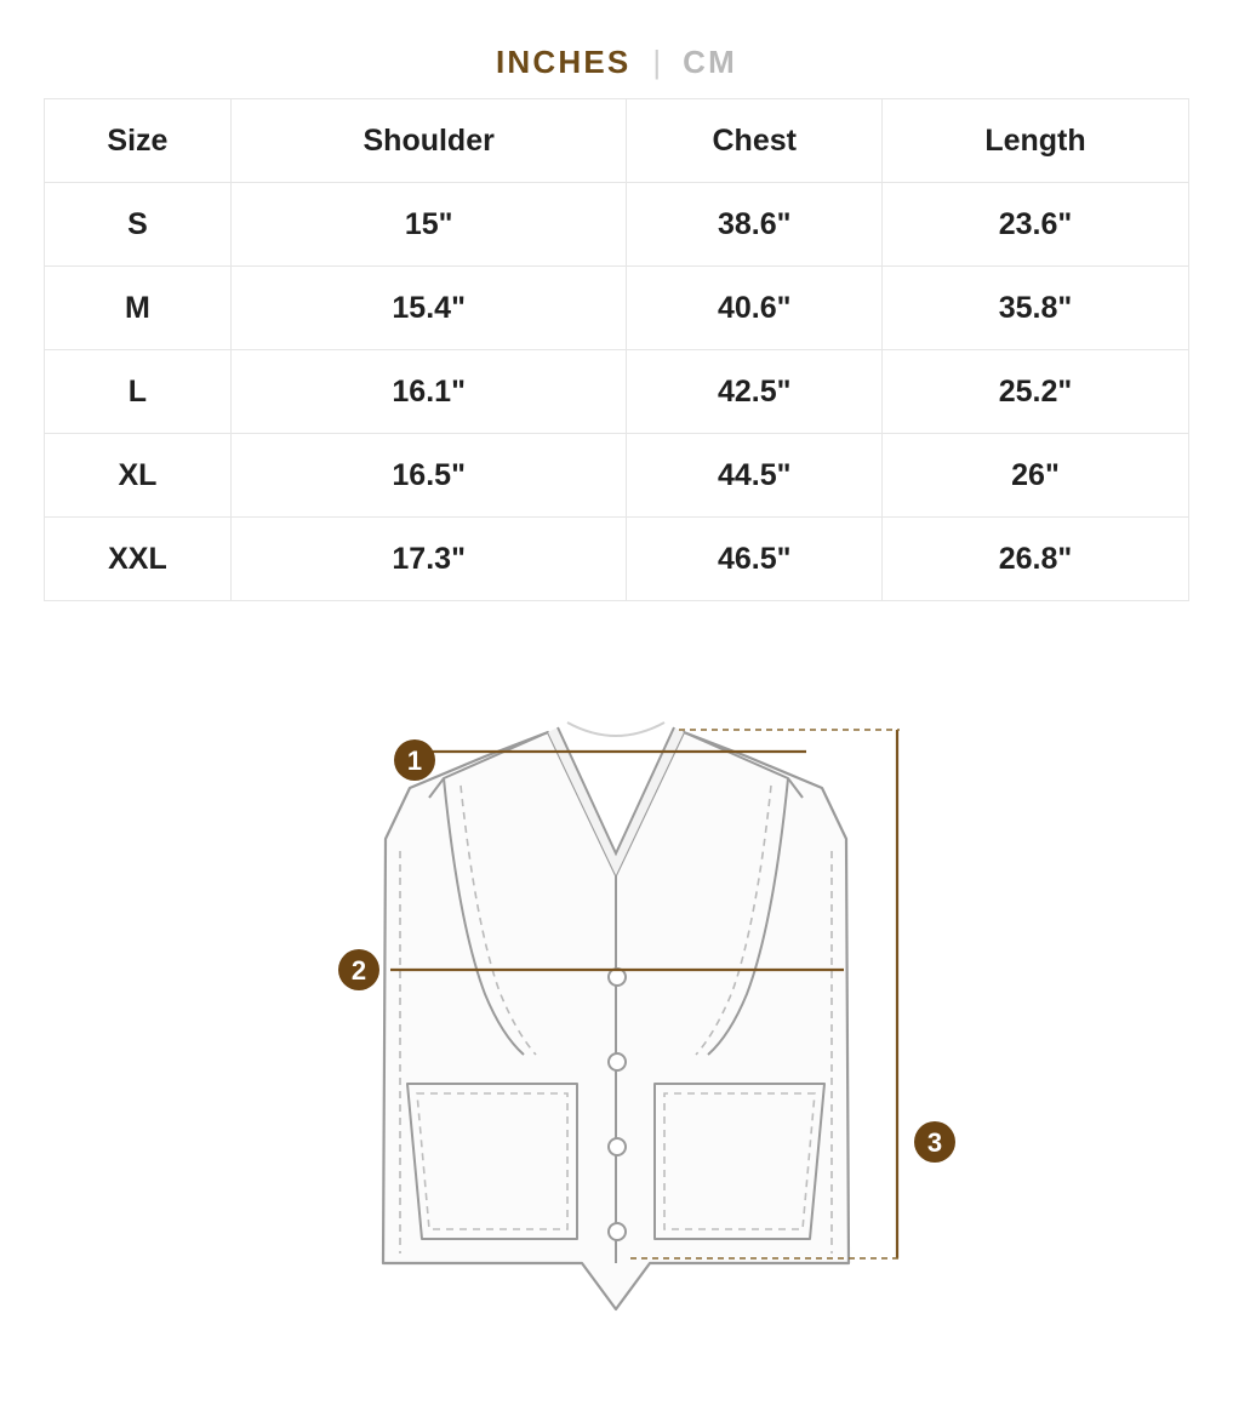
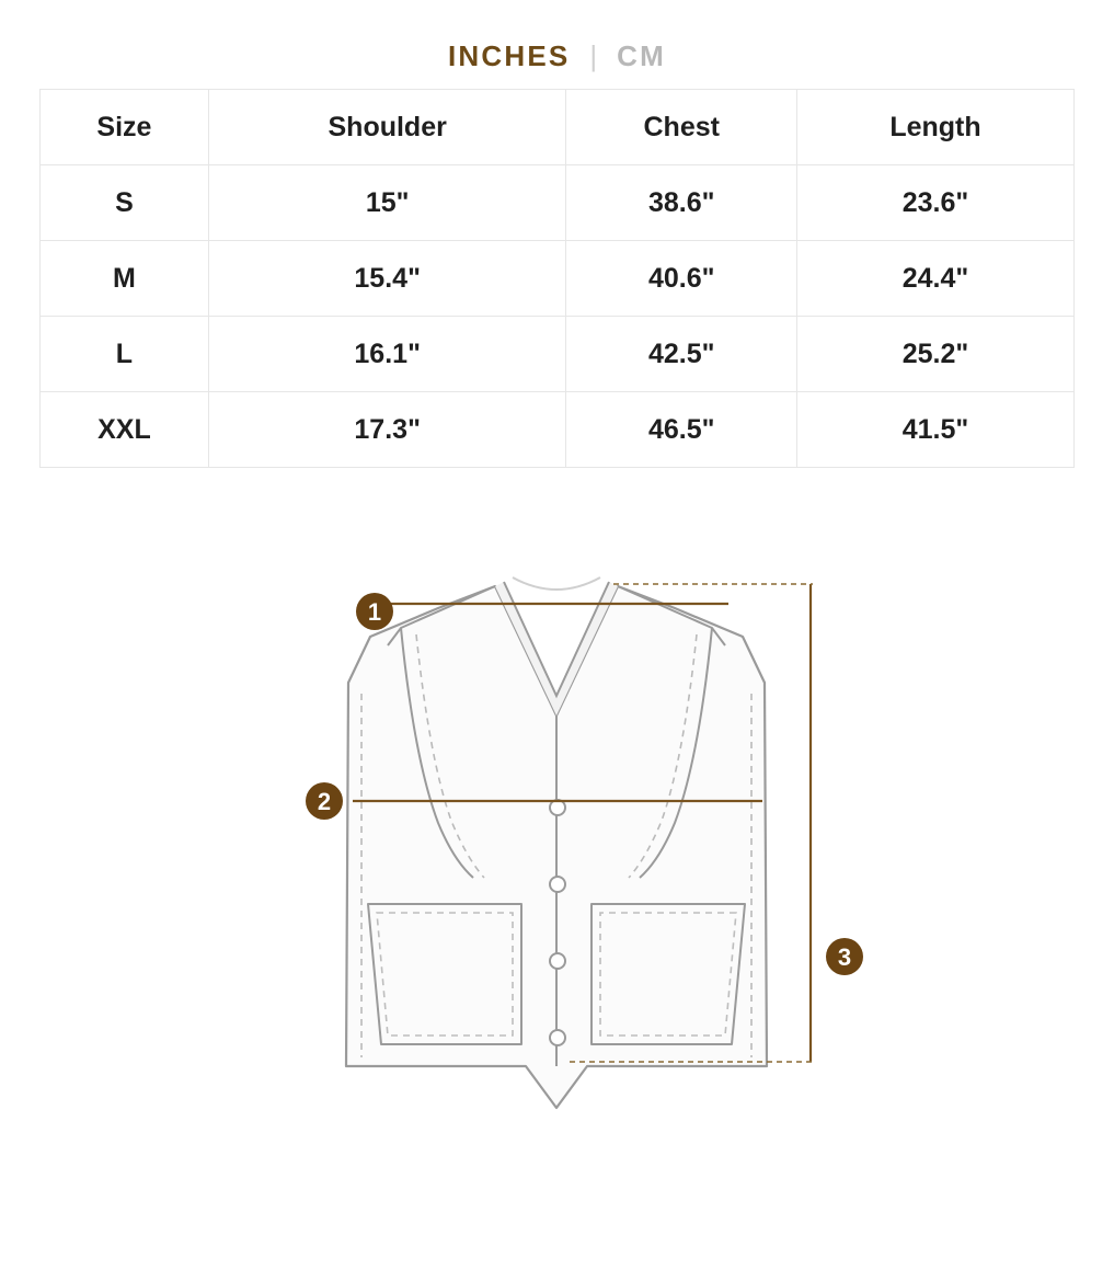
  INCHES
  |
  CM
  Size	Shoulder	Chest	Length
  S	15"	38.6"	23.6"
- M	15.4"	40.6"	35.8"
+ M	15.4"	40.6"	24.4"
  L	16.1"	42.5"	25.2"
- XL	16.5"	44.5"	26"
- XXL	17.3"	46.5"	26.8"
+ XXL	17.3"	46.5"	41.5"
  1
  2
  3
